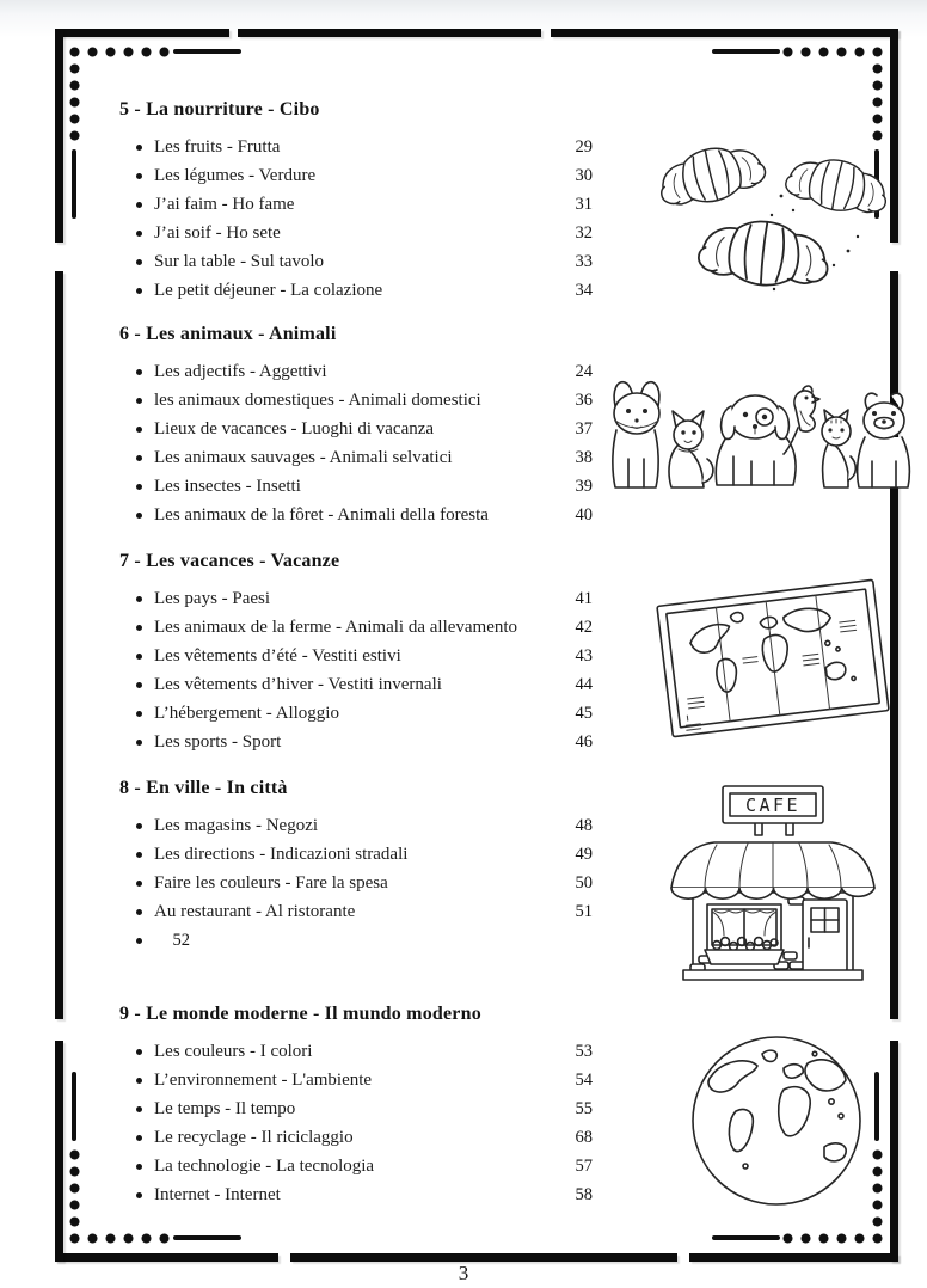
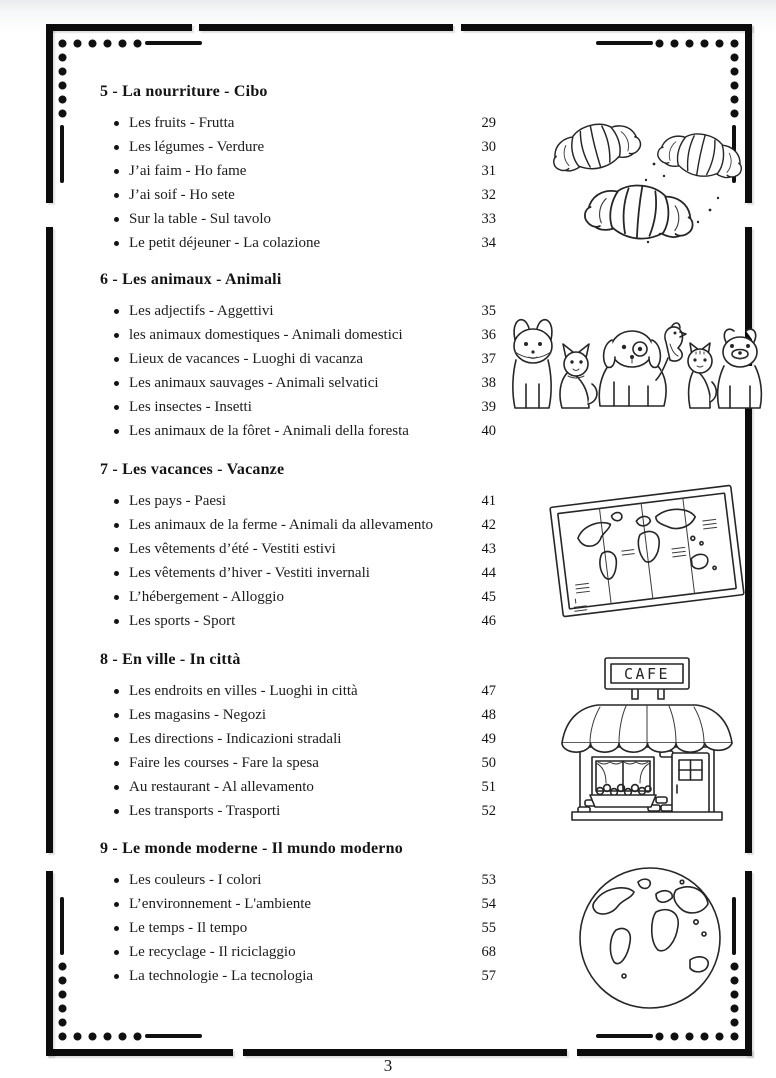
  5 - La nourriture - Cibo
  Les fruits - Frutta
  29
  Les légumes - Verdure
  30
  J’ai faim - Ho fame
  31
  J’ai soif - Ho sete
  32
  Sur la table - Sul tavolo
  33
  Le petit déjeuner - La colazione
  34
  6 - Les animaux - Animali
  Les adjectifs - Aggettivi
- 24
+ 35
  les animaux domestiques - Animali domestici
  36
  Lieux de vacances - Luoghi di vacanza
  37
  Les animaux sauvages - Animali selvatici
  38
  Les insectes - Insetti
  39
  Les animaux de la fôret - Animali della foresta
  40
  7 - Les vacances - Vacanze
  Les pays - Paesi
  41
  Les animaux de la ferme - Animali da allevamento
  42
  Les vêtements d’été - Vestiti estivi
  43
  Les vêtements d’hiver - Vestiti invernali
  44
  L’hébergement - Alloggio
  45
  Les sports - Sport
  46
  8 - En ville - In città
+ Les endroits en villes - Luoghi in città
+ 47
  Les magasins - Negozi
  48
  Les directions - Indicazioni stradali
  49
- Faire les couleurs - Fare la spesa
+ Faire les courses - Fare la spesa
  50
- Au restaurant - Al ristorante
+ Au restaurant - Al allevamento
  51
+ Les transports - Trasporti
  52
  9 - Le monde moderne - Il mundo moderno
  Les couleurs - I colori
  53
  L’environnement - L'ambiente
  54
  Le temps - Il tempo
  55
  Le recyclage - Il riciclaggio
  68
  La technologie - La tecnologia
  57
- Internet - Internet
- 58
  CAFE
  3
